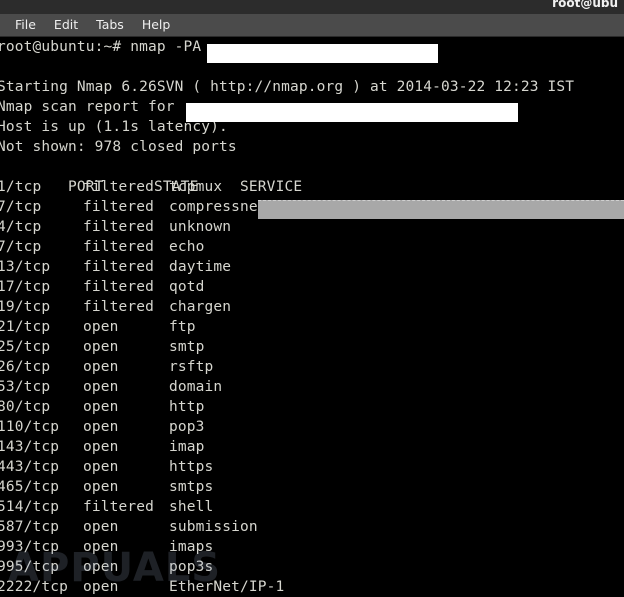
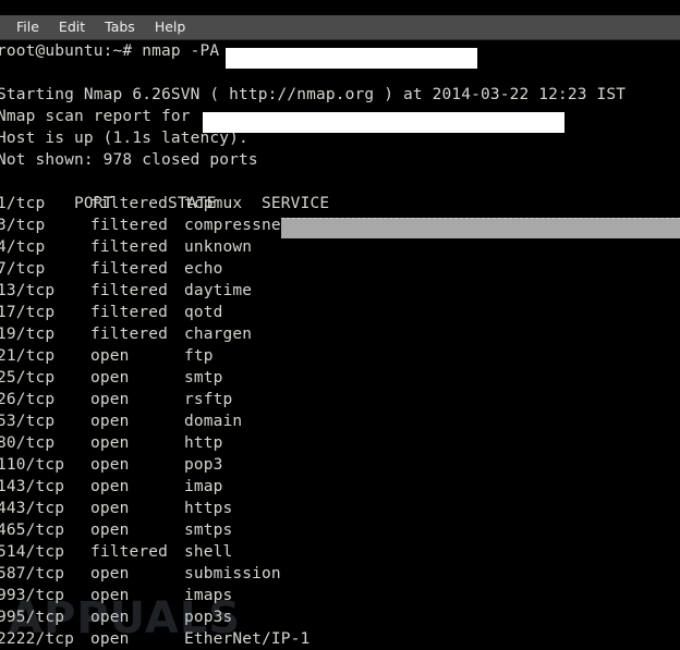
- root@ubu
  File
  Edit
  Tabs
  Help
  root@ubuntu:~# nmap -PA
  Starting Nmap 6.26SVN ( http://nmap.org ) at 2014-03-22 12:23 IST
  Nmap scan report for
  Host is up (1.1s latency).
  Not shown: 978 closed ports
  PORT STATE SERVICE
  1/tcp filtered tcpmux
- 7/tcp filtered compressne
+ 3/tcp filtered compressne
  4/tcp filtered unknown
  7/tcp filtered echo
  13/tcp filtered daytime
  17/tcp filtered qotd
  19/tcp filtered chargen
  21/tcp open ftp
  25/tcp open smtp
  26/tcp open rsftp
  53/tcp open domain
  80/tcp open http
  110/tcp open pop3
  143/tcp open imap
  443/tcp open https
  465/tcp open smtps
  514/tcp filtered shell
  587/tcp open submission
  993/tcp open imaps
  995/tcp open pop3s
  2222/tcp open EtherNet/IP-1
  APPUALS
